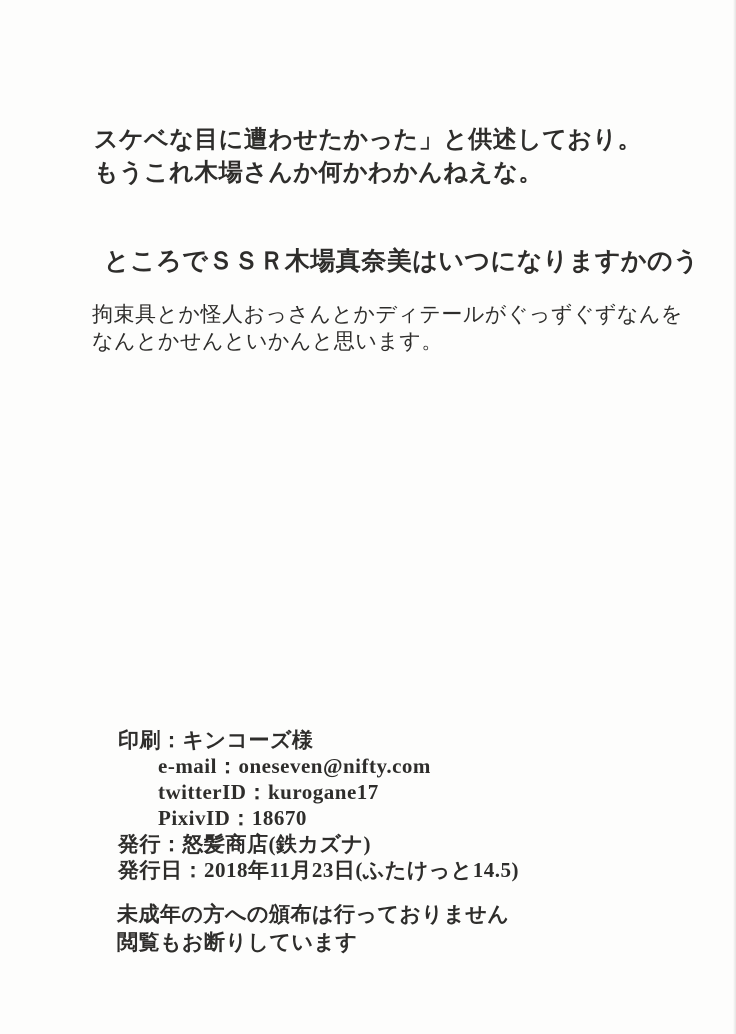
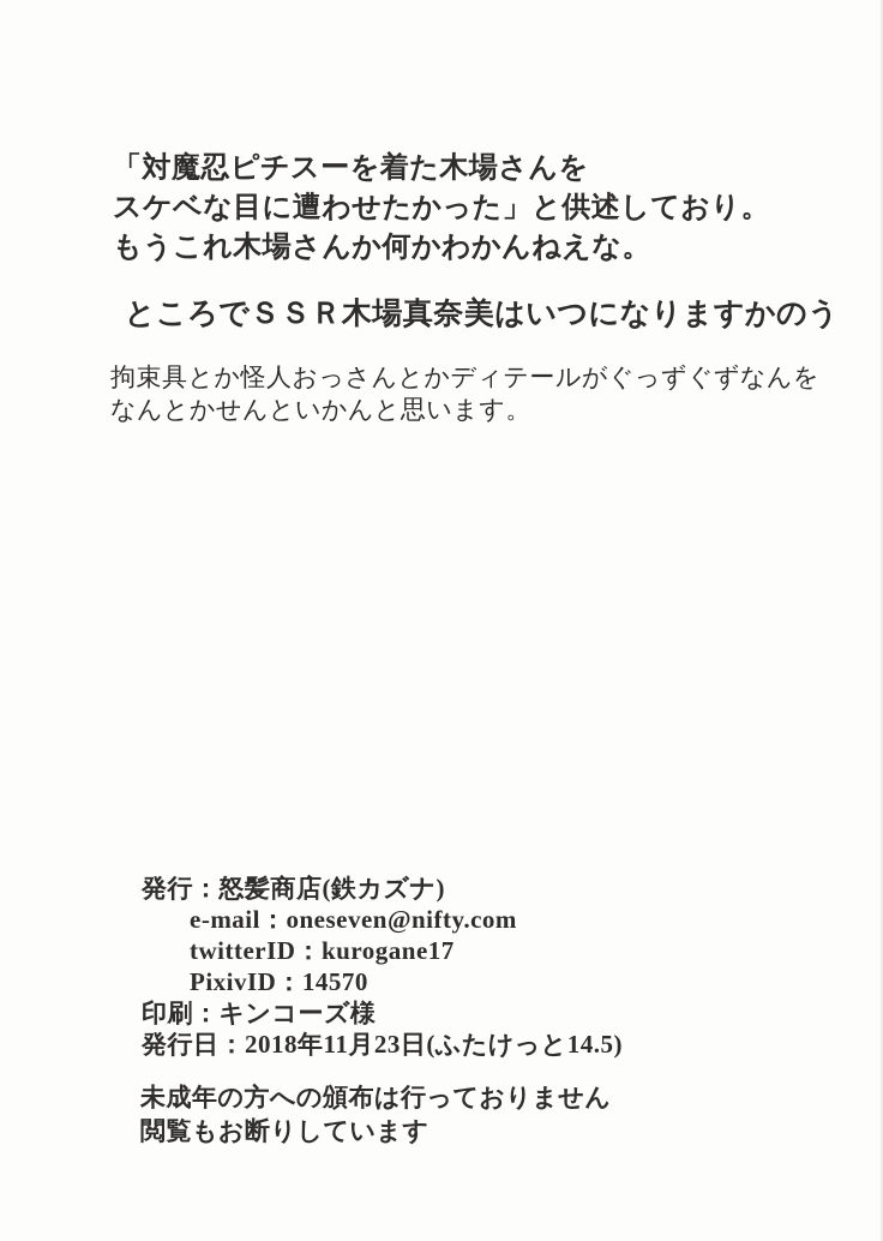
+ 「対魔忍ピチスーを着た木場さんを
  スケベな目に遭わせたかった」と供述しており。
  もうこれ木場さんか何かわかんねえな。
  ところでＳＳＲ木場真奈美はいつになりますかのう
  拘束具とか怪人おっさんとかディテールがぐっずぐずなんを
  なんとかせんといかんと思います。
- 印刷：キンコーズ様
+ 発行：怒髪商店(鉄カズナ)
  e-mail：oneseven@nifty.com
  twitterID：kurogane17
- PixivID：18670
+ PixivID：14570
- 発行：怒髪商店(鉄カズナ)
+ 印刷：キンコーズ様
  発行日：2018年11月23日(ふたけっと14.5)
  未成年の方への頒布は行っておりません
  閲覧もお断りしています
